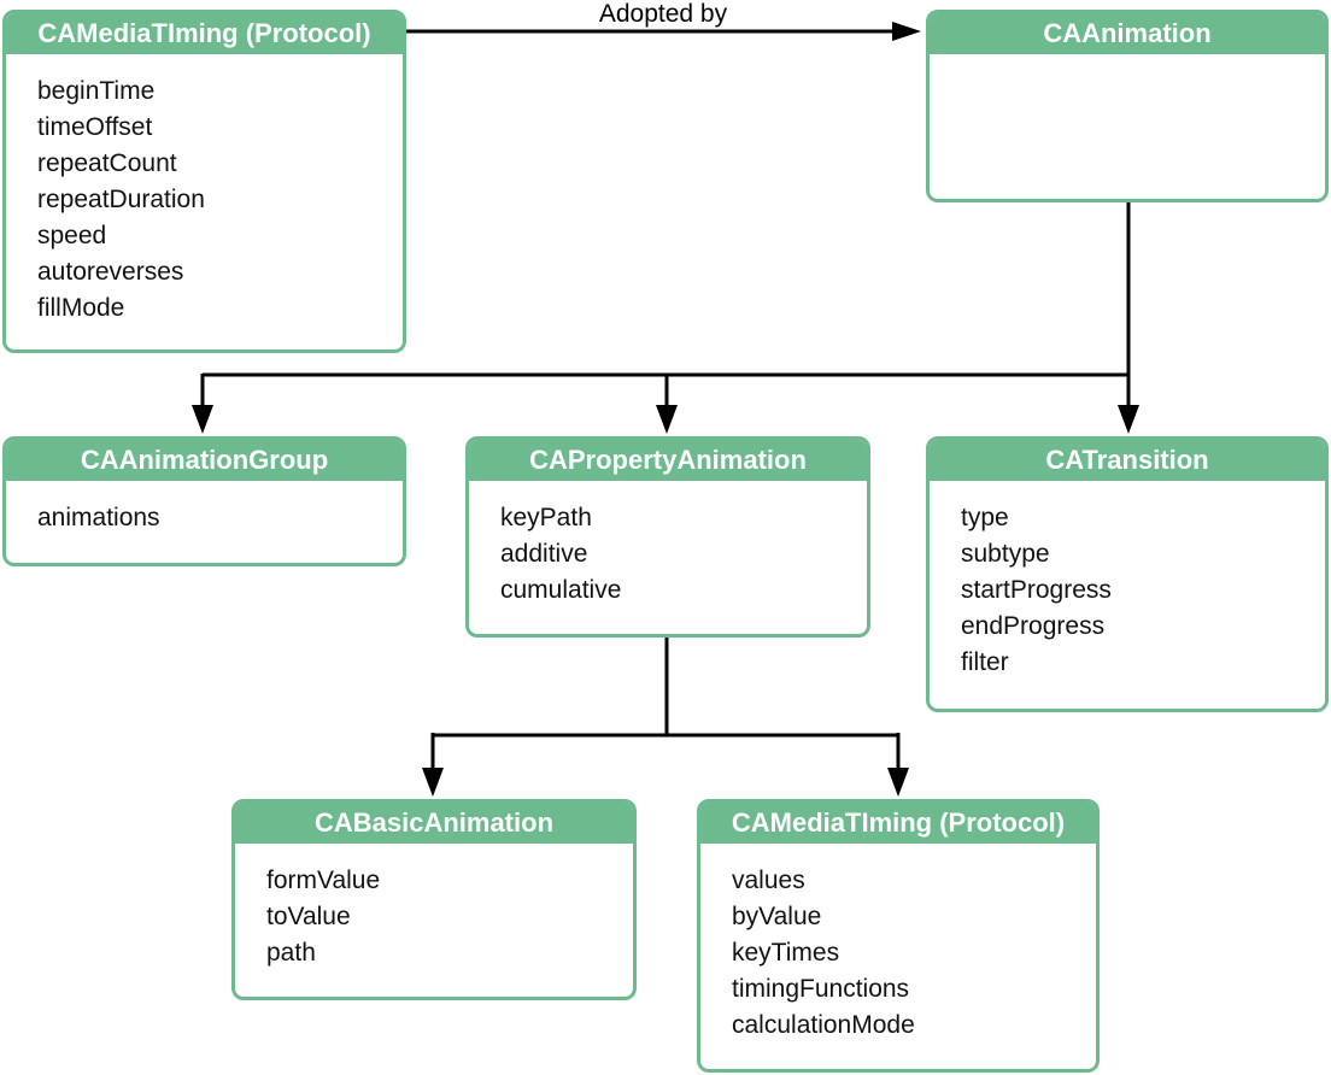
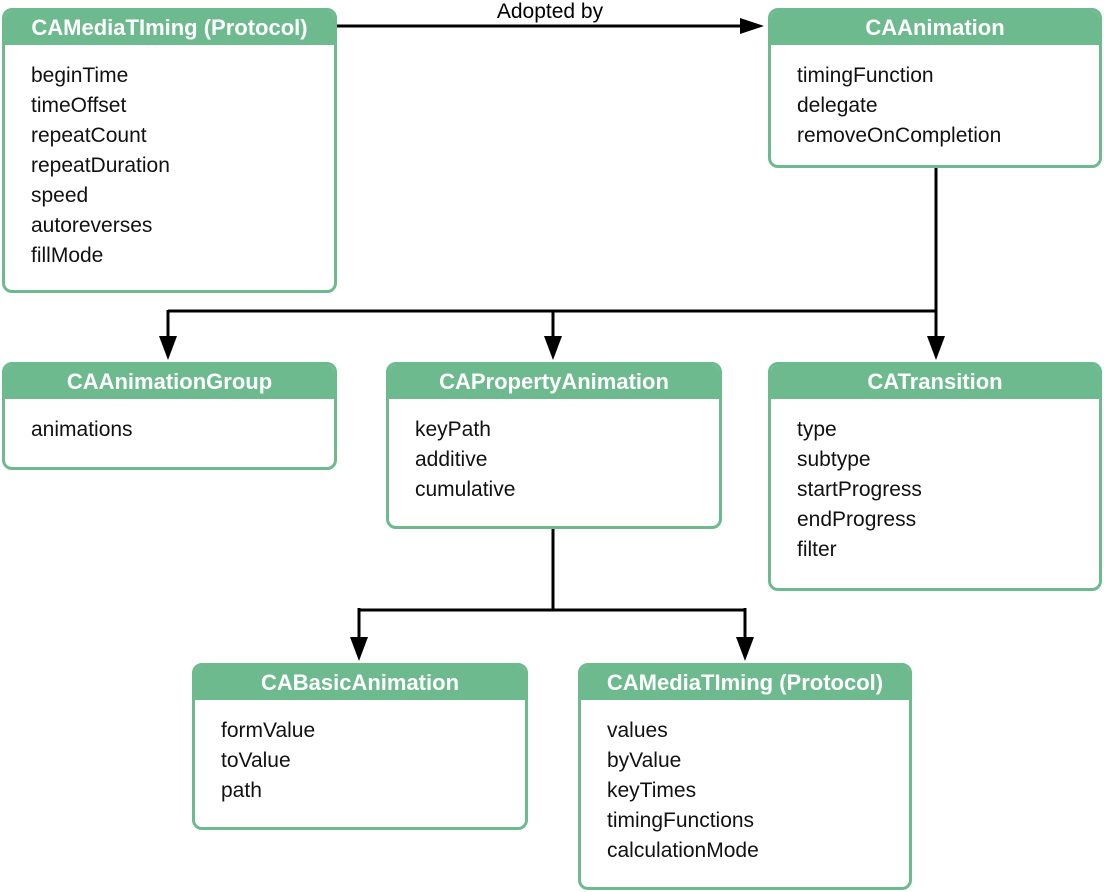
  Adopted by
  CAMediaTIming (Protocol)
  beginTime
  timeOffset
  repeatCount
  repeatDuration
  speed
  autoreverses
  fillMode
  CAAnimation
+ timingFunction
+ delegate
+ removeOnCompletion
  CAAnimationGroup
  animations
  CAPropertyAnimation
  keyPath
  additive
  cumulative
  CATransition
  type
  subtype
  startProgress
  endProgress
  filter
  CABasicAnimation
  formValue
  toValue
  path
  CAMediaTIming (Protocol)
  values
  byValue
  keyTimes
  timingFunctions
  calculationMode
